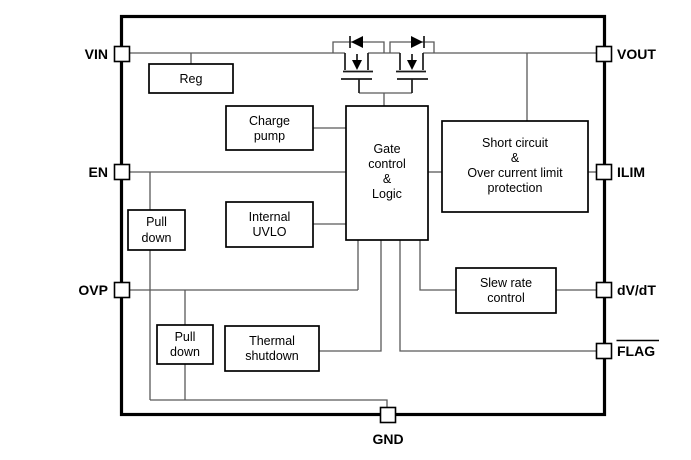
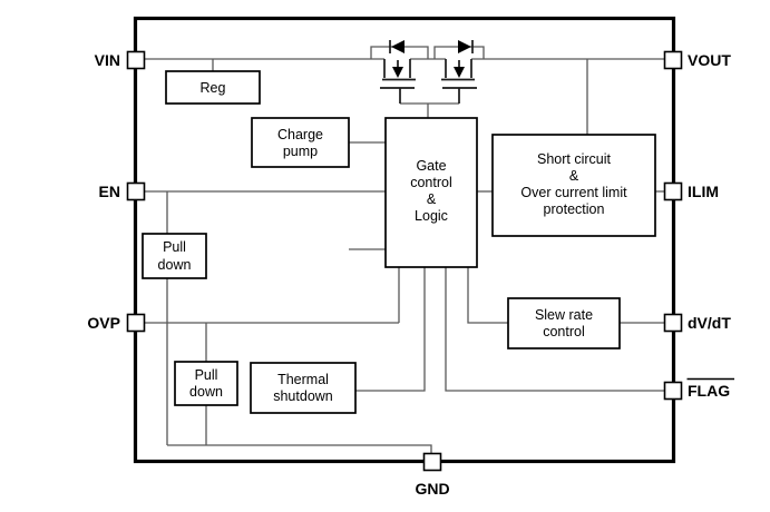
  Reg
  Charge
  pump
  Gate
  control
  &
  Logic
  Short circuit
  &
  Over current limit
  protection
- Internal
- UVLO
  Pull
  down
  Pull
  down
  Thermal
  shutdown
  Slew rate
  control
  VIN
  EN
  OVP
  VOUT
  ILIM
  dV/dT
  FLAG
  GND
